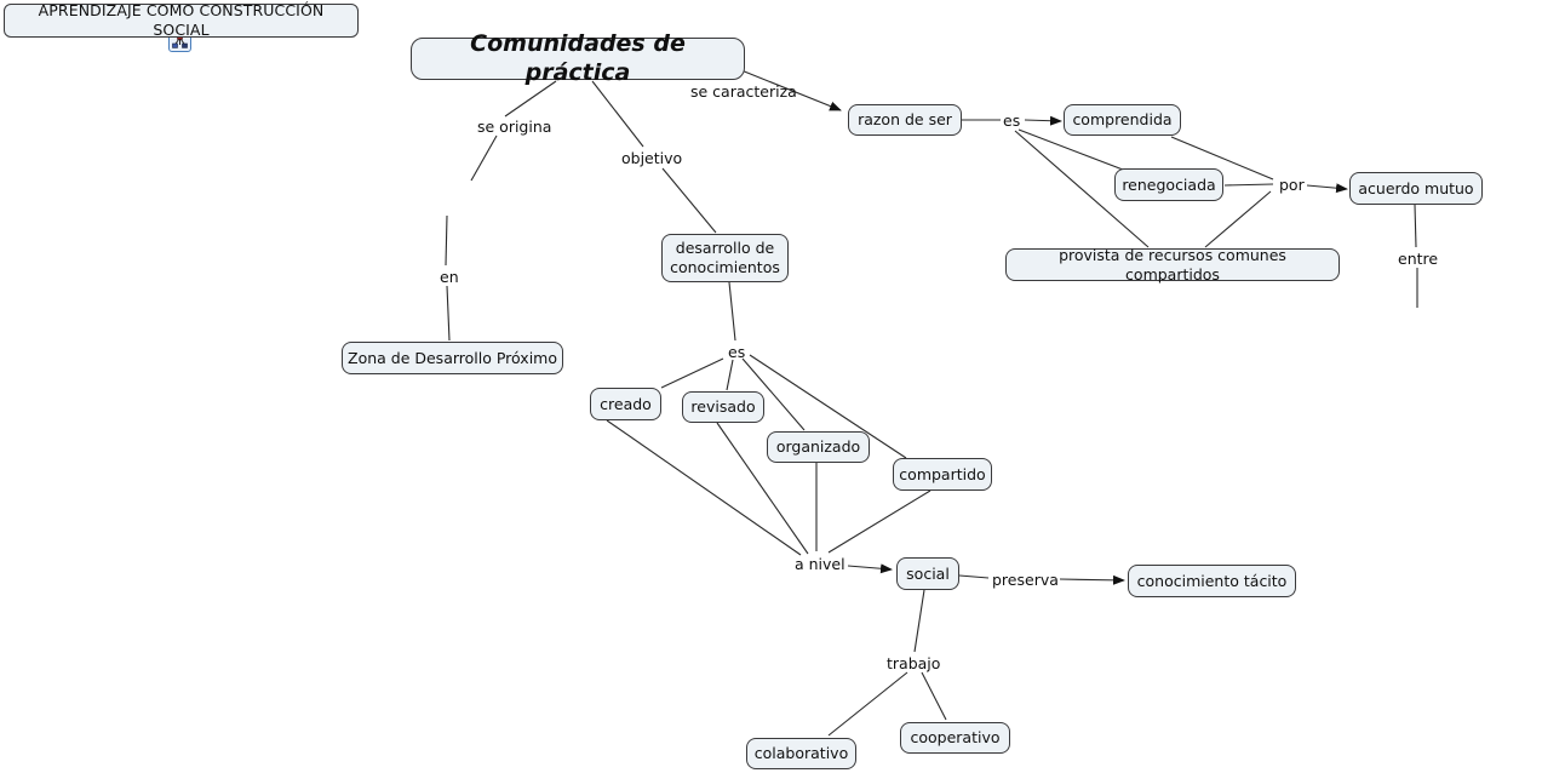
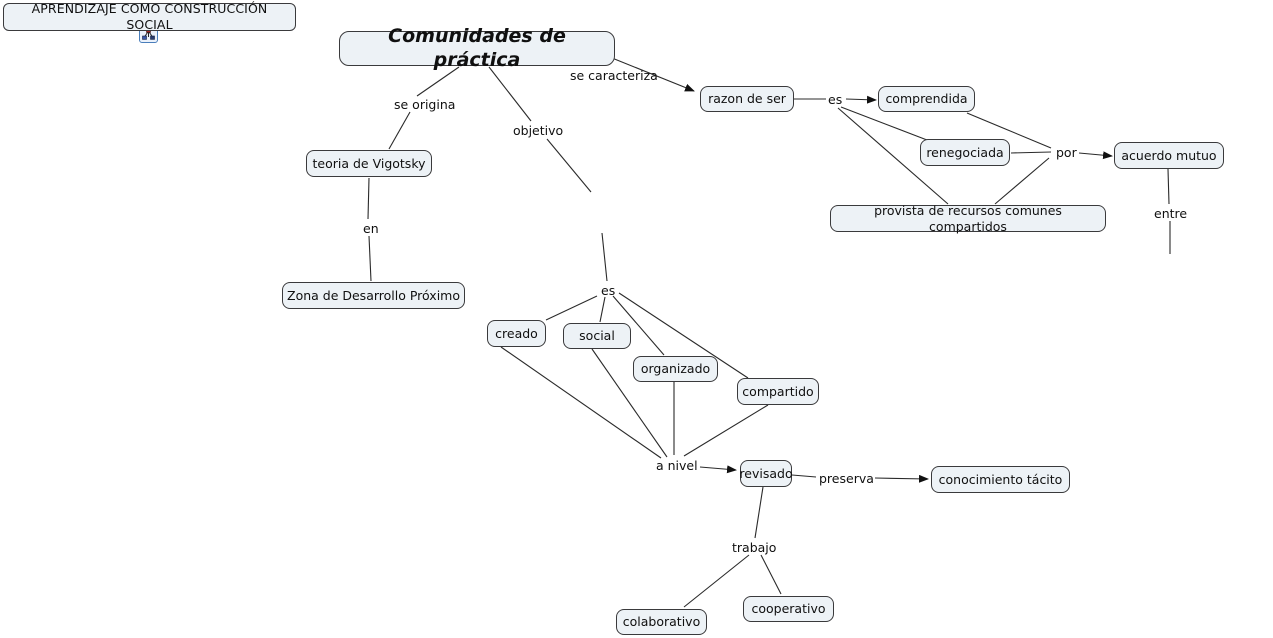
  APRENDIZAJE COMO CONSTRUCCIÓN SOCIAL
  Comunidades de práctica
+ teoria de Vigotsky
  Zona de Desarrollo Próximo
- desarrollo de conocimientos
  razon de ser
  comprendida
  renegociada
  acuerdo mutuo
  provista de recursos comunes compartidos
  creado
- revisado
+ social
  organizado
  compartido
- social
+ revisado
  conocimiento tácito
  colaborativo
  cooperativo
  se origina
  objetivo
  se caracteriza
  en
  es
  por
  entre
  es
  a nivel
  preserva
  trabajo
